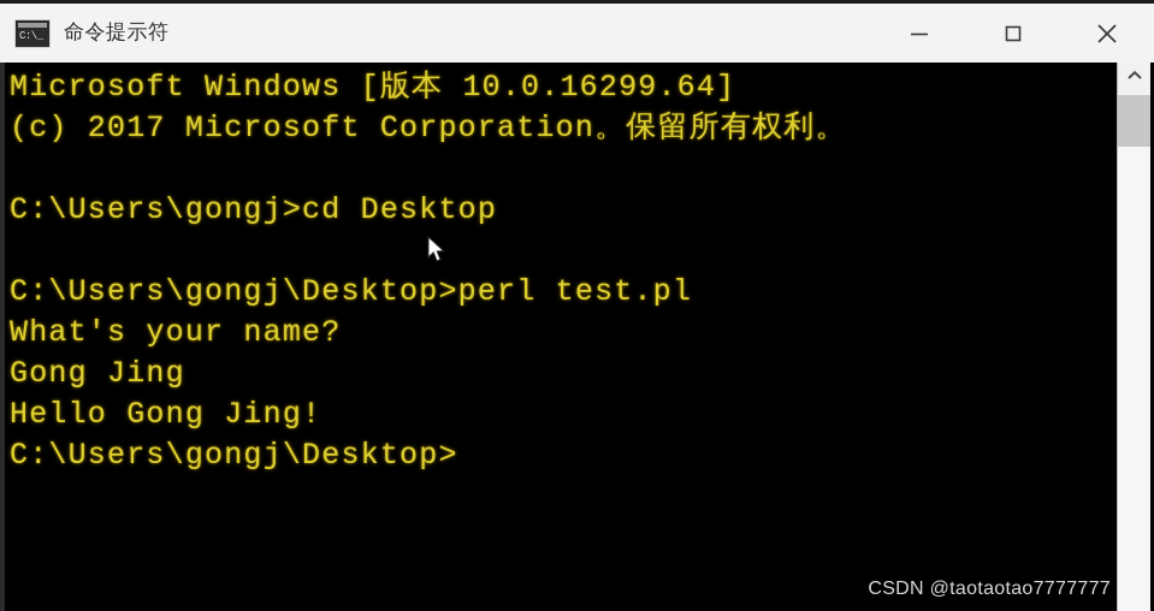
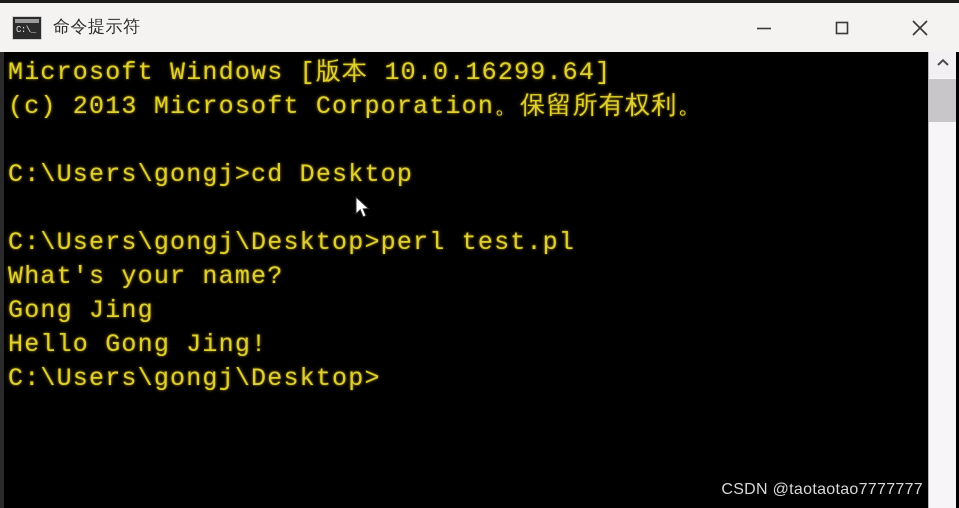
  C:\_
  命令提示符
  Microsoft Windows [版本 10.0.16299.64]
- (c) 2017 Microsoft Corporation。保留所有权利。
+ (c) 2013 Microsoft Corporation。保留所有权利。
  C:\Users\gongj>cd Desktop
  C:\Users\gongj\Desktop>perl test.pl
  What's your name?
  Gong Jing
  Hello Gong Jing!
  C:\Users\gongj\Desktop>
  CSDN @taotaotao7777777
